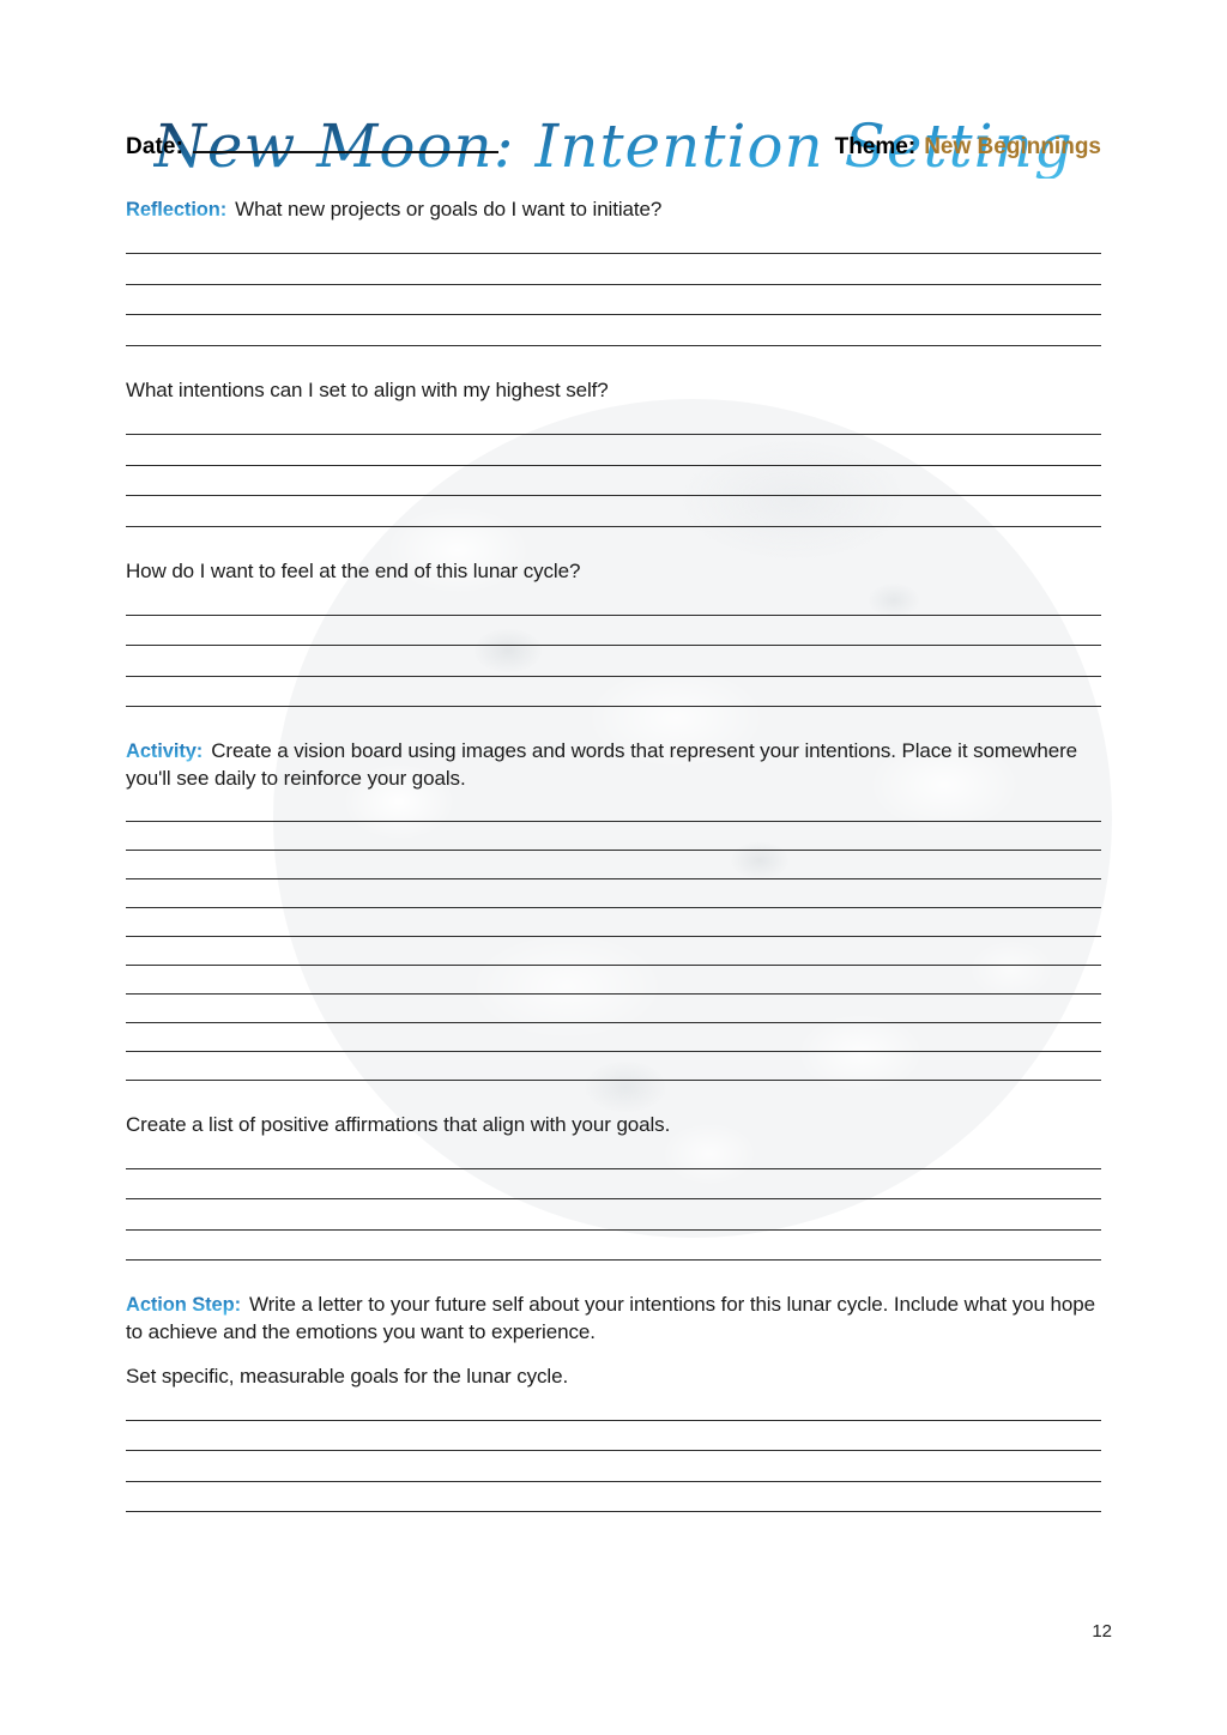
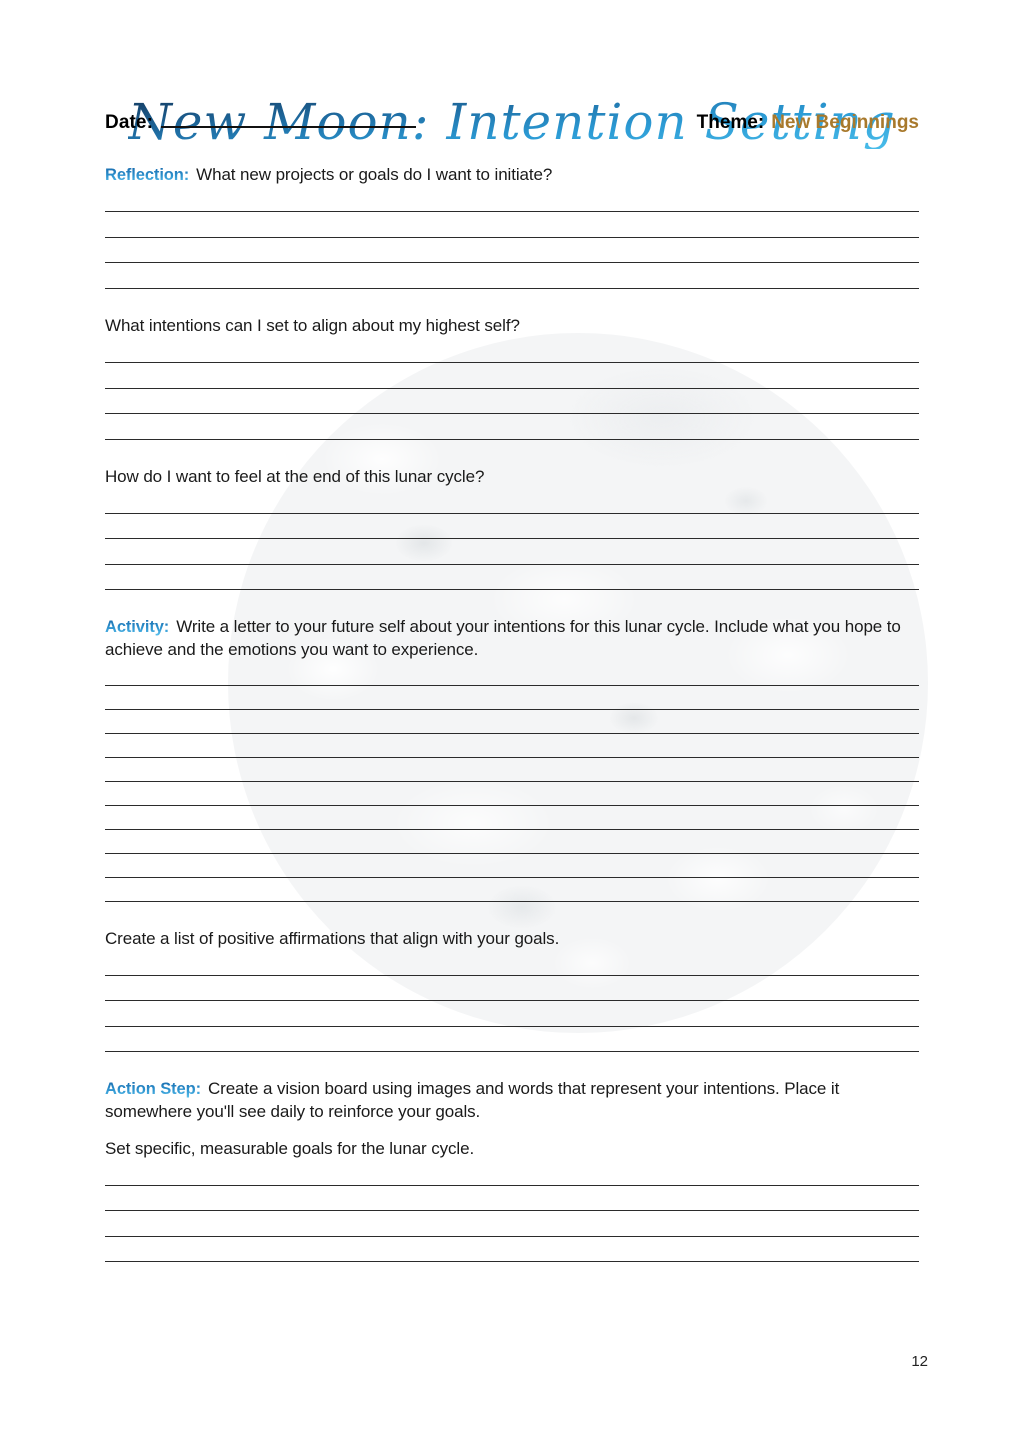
  New Moon: Intention Setting
  Date:
  Theme:
  New Beginnings
  Reflection: What new projects or goals do I want to initiate?
- What intentions can I set to align with my highest self?
+ What intentions can I set to align about my highest self?
  How do I want to feel at the end of this lunar cycle?
- Activity: Create a vision board using images and words that represent your intentions. Place it somewhere you'll see daily to reinforce your goals.
+ Activity: Write a letter to your future self about your intentions for this lunar cycle. Include what you hope to achieve and the emotions you want to experience.
  Create a list of positive affirmations that align with your goals.
- Action Step: Write a letter to your future self about your intentions for this lunar cycle. Include what you hope to achieve and the emotions you want to experience.
+ Action Step: Create a vision board using images and words that represent your intentions. Place it somewhere you'll see daily to reinforce your goals.
  Set specific, measurable goals for the lunar cycle.
  12
